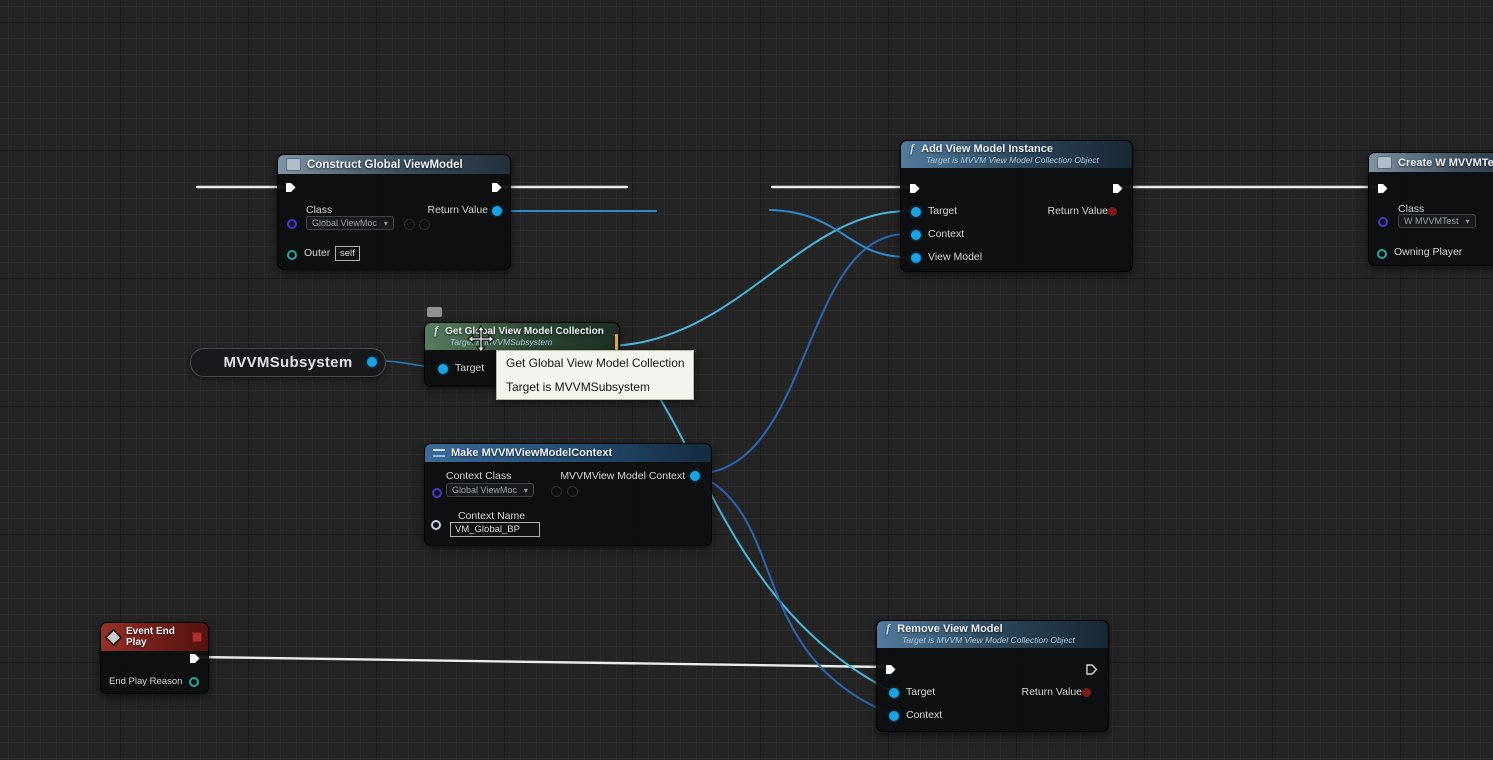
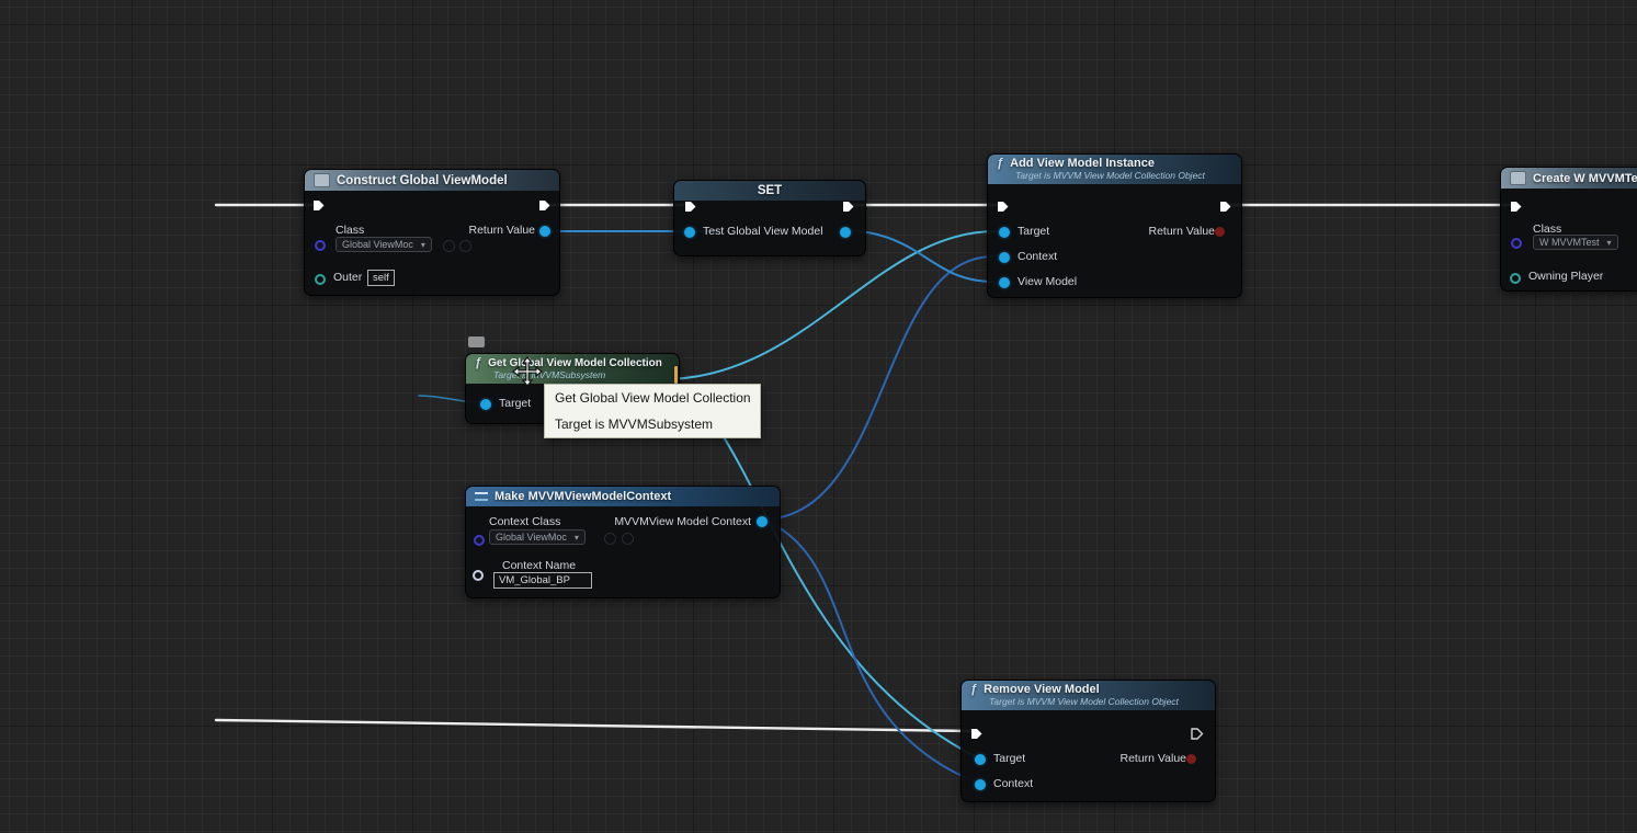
  Construct Global ViewModel
  Class
  Global ViewMoc
  ▾
  Return Value
  Outer
  self
+ SET
+ Test Global View Model
  ƒ
  Add View Model Instance
  Target is MVVM View Model Collection Object
  Target
  Context
  View Model
  Return Value
  Create W MVVMTe
  Class
  W MVVMTest
  ▾
  Owning Player
- MVVMSubsystem
  ƒ
  Get Glal View Model Collection
  Targe i MVVMSubsystem
  Target
  Make MVVMViewModelContext
  Context Class
  Global ViewMoc
  ▾
  MVVMView Model Context
  Context Name
  VM_Global_BP
- Event End Play
- End Play Reason
  ƒ
  Remove View Model
  Target is MVVM View Model Collection Object
  Target
  Context
  Return Value
  Get Global View Model Collection
  Target is MVVMSubsystem
